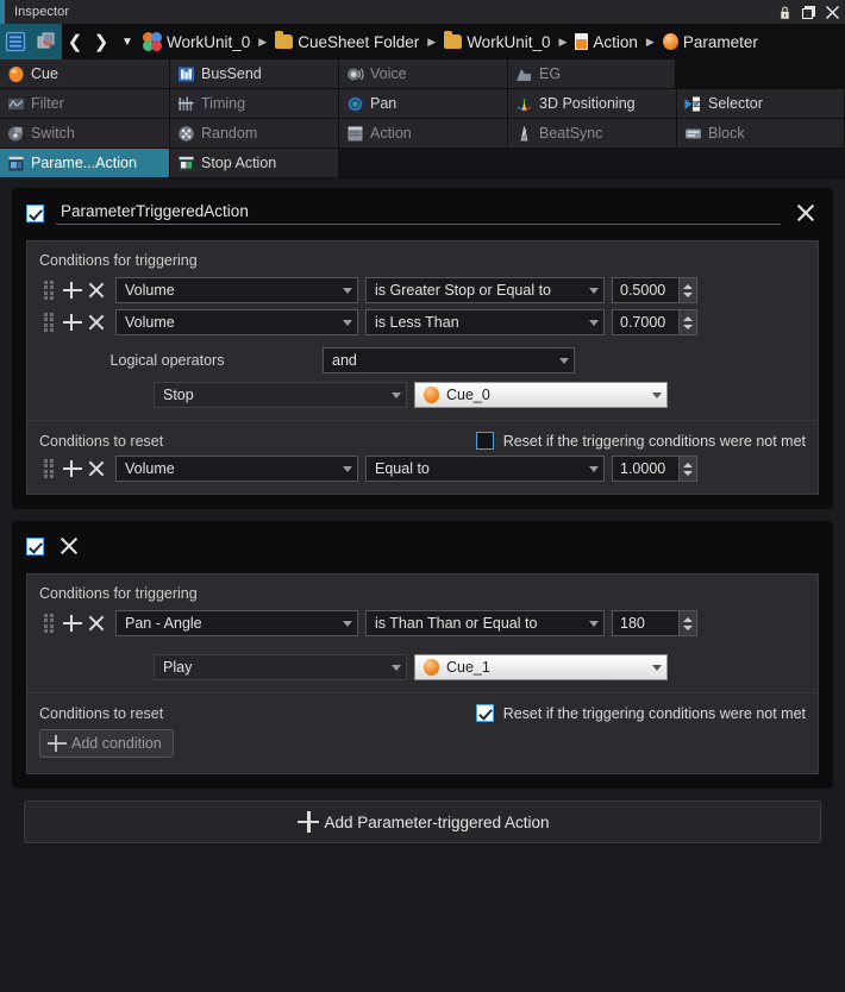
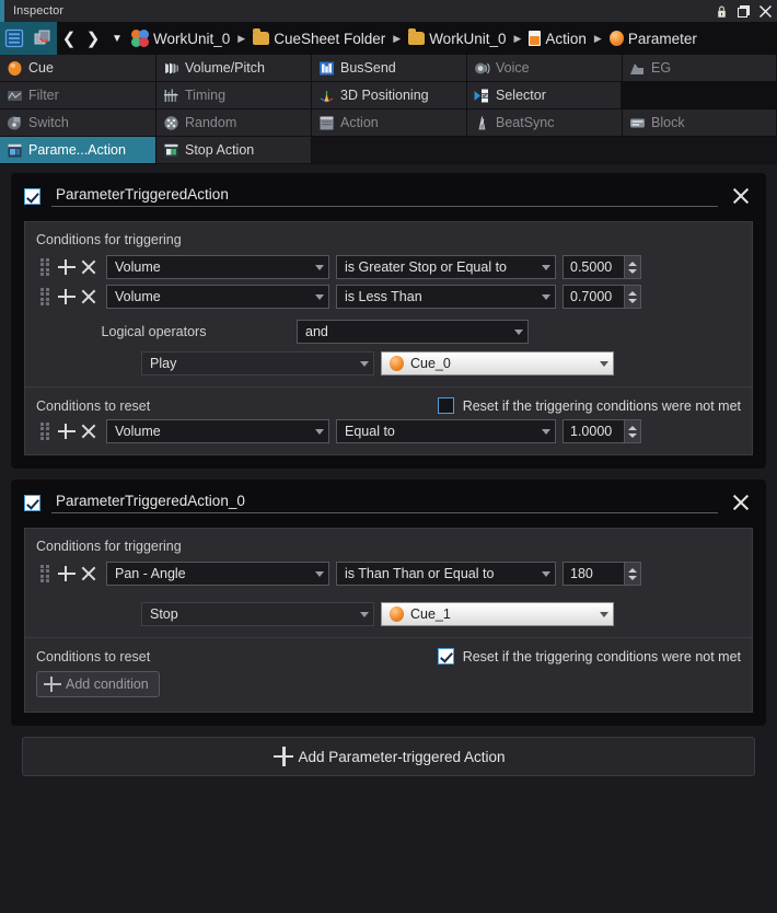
  Inspector
  ❮
  ❯
  ▼
  WorkUnit_0
  ▶
  CueSheet Folder
  ▶
  WorkUnit_0
  ▶
  Action
  ▶
  Parameter
  Cue
+ Volume/Pitch
  BusSend
  Voice
  EG
  Filter
  Timing
- Pan
  3D Positioning
  Selector
  Switch
  Random
  Action
  BeatSync
  Block
  Parame...Action
  Stop Action
  ParameterTriggeredAction
  Conditions for triggering
  Volume
  is Greater Stop or Equal to
  0.5000
  Volume
  is Less Than
  0.7000
  Logical operators
  and
- Stop
+ Play
  Cue_0
  Conditions to reset
  Reset if the triggering conditions were not met
  Volume
  Equal to
  1.0000
+ ParameterTriggeredAction_0
  Conditions for triggering
  Pan - Angle
  is Than Than or Equal to
  180
- Play
+ Stop
  Cue_1
  Conditions to reset
  Reset if the triggering conditions were not met
  Add condition
  Add Parameter-triggered Action
